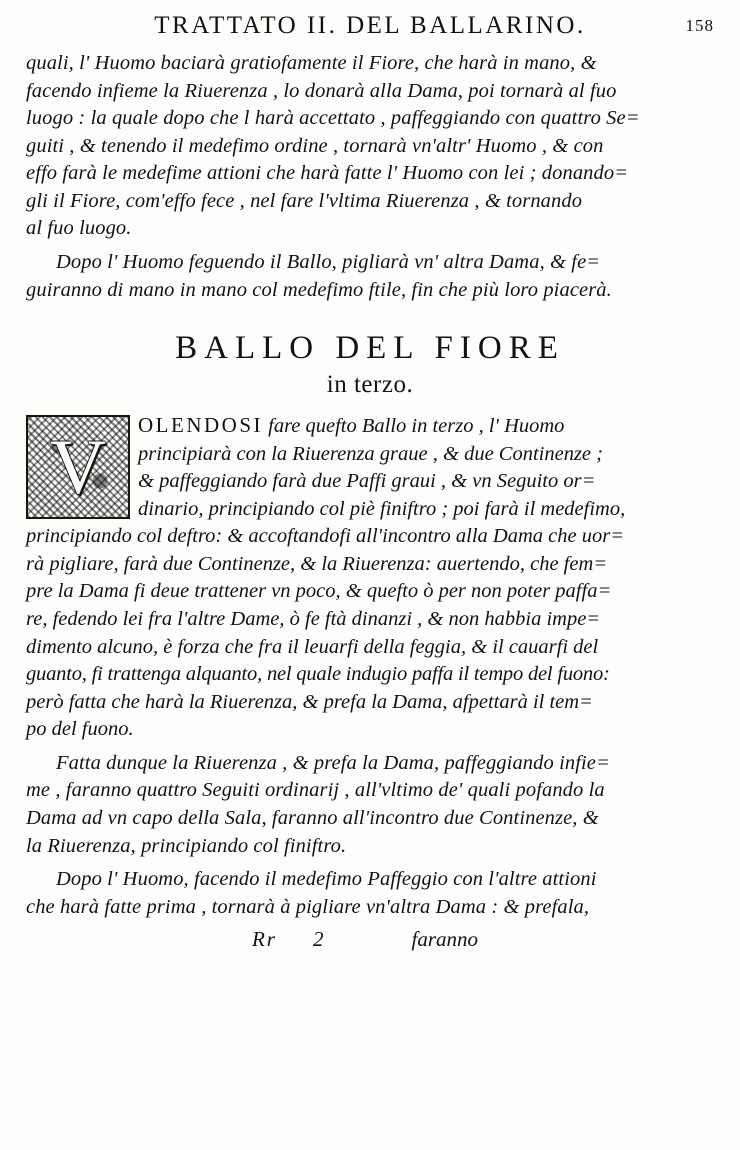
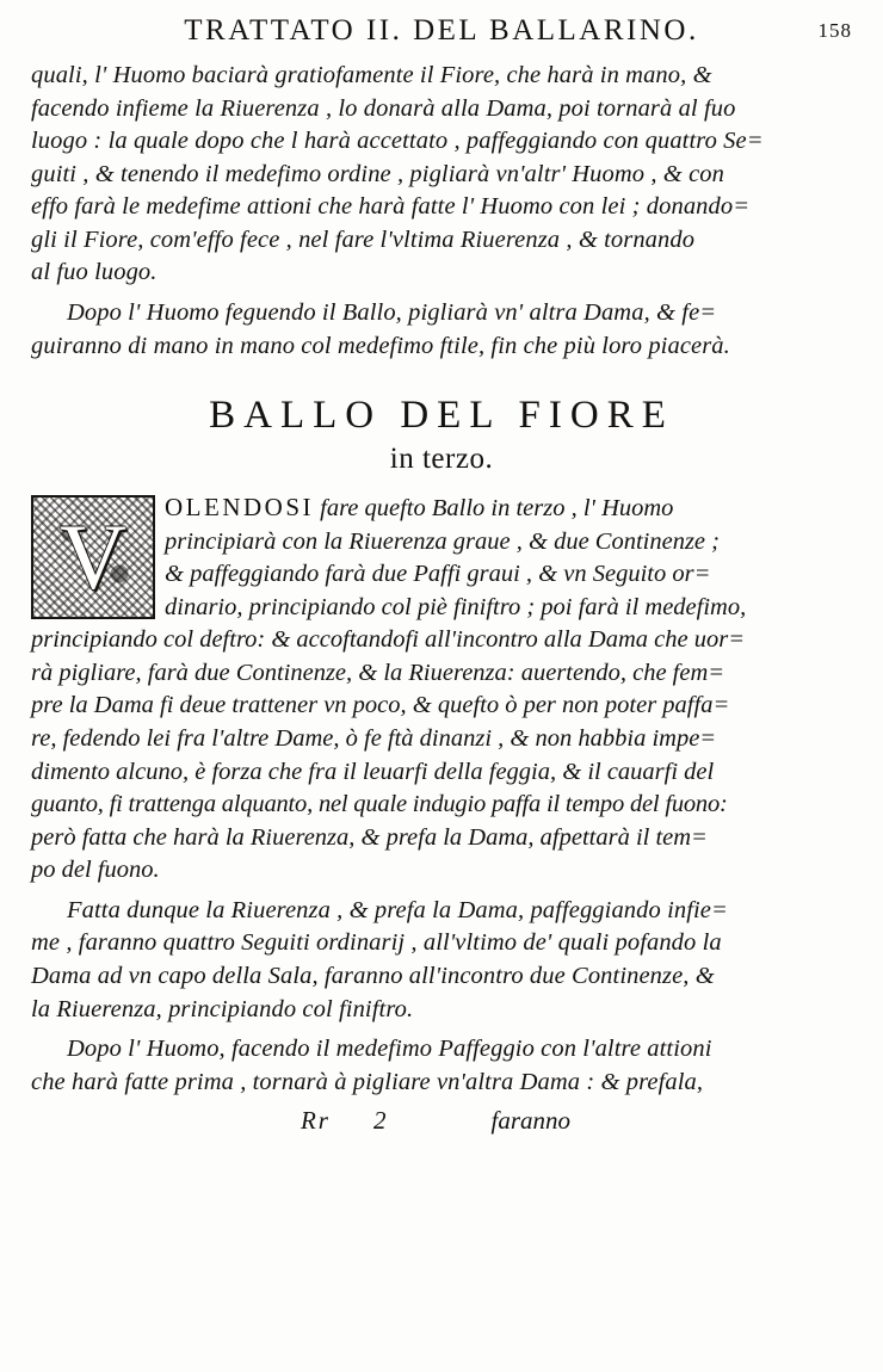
  TRATTATO II. DEL BALLARINO.
  158
  quali, l' Huomo baciarà gratiofamente il Fiore, che harà in mano, &
  facendo infieme la Riuerenza , lo donarà alla Dama, poi tornarà al fuo
  luogo : la quale dopo che l harà accettato , paffeggiando con quattro Se=
- guiti , & tenendo il medefimo ordine , tornarà vn'altr' Huomo , & con
+ guiti , & tenendo il medefimo ordine , pigliarà vn'altr' Huomo , & con
  effo farà le medefime attioni che harà fatte l' Huomo con lei ; donando=
  gli il Fiore, com'effo fece , nel fare l'vltima Riuerenza , & tornando
  al fuo luogo.
  Dopo l' Huomo feguendo il Ballo, pigliarà vn' altra Dama, & fe=
  guiranno di mano in mano col medefimo ftile, fin che più loro piacerà.
  BALLO DEL FIORE
  in terzo.
  V
  OLENDOSI fare quefto Ballo in terzo , l' Huomo
  principiarà con la Riuerenza graue , & due Continenze ;
  & paffeggiando farà due Paffi graui , & vn Seguito or=
  dinario, principiando col piè finiftro ; poi farà il medefimo,
  principiando col deftro: & accoftandofi all'incontro alla Dama che uor=
  rà pigliare, farà due Continenze, & la Riuerenza: auertendo, che fem=
  pre la Dama fi deue trattener vn poco, & quefto ò per non poter paffa=
  re, fedendo lei fra l'altre Dame, ò fe ftà dinanzi , & non habbia impe=
  dimento alcuno, è forza che fra il leuarfi della feggia, & il cauarfi del
  guanto, fi trattenga alquanto, nel quale indugio paffa il tempo del fuono:
  però fatta che harà la Riuerenza, & prefa la Dama, afpettarà il tem=
  po del fuono.
  Fatta dunque la Riuerenza , & prefa la Dama, paffeggiando infie=
  me , faranno quattro Seguiti ordinarij , all'vltimo de' quali pofando la
  Dama ad vn capo della Sala, faranno all'incontro due Continenze, &
  la Riuerenza, principiando col finiftro.
  Dopo l' Huomo, facendo il medefimo Paffeggio con l'altre attioni
  che harà fatte prima , tornarà à pigliare vn'altra Dama : & prefala,
  Rr
  2
  faranno
